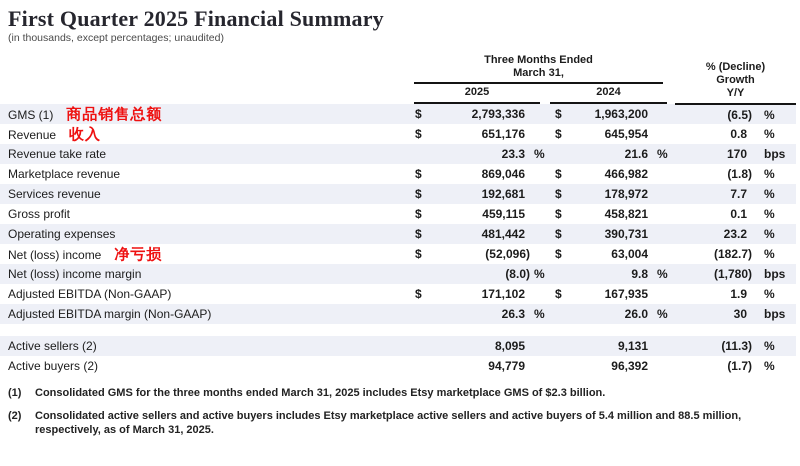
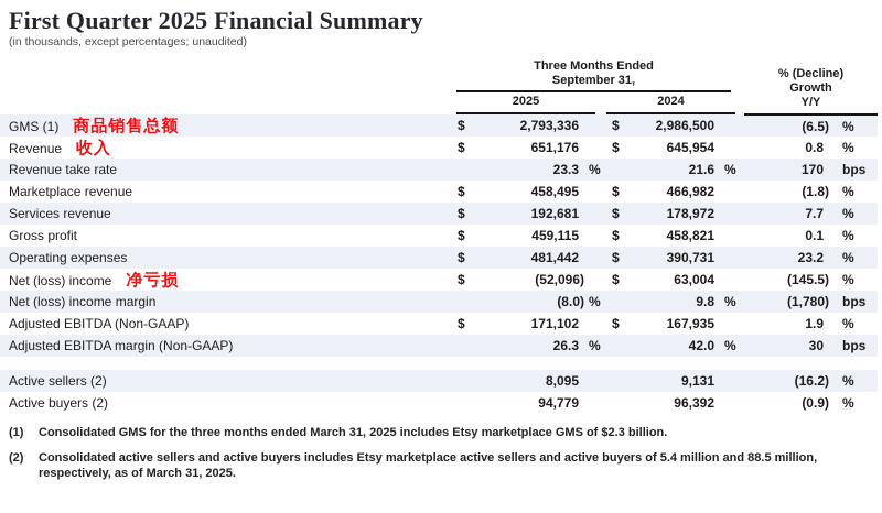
  First Quarter 2025 Financial Summary
  (in thousands, except percentages; unaudited)
- 	Three Months Ended March 31,	% (Decline) Growth Y/Y
+ 	Three Months Ended September 31,	% (Decline) Growth Y/Y
  	2025	2024
- GMS (1) 商品销售总额	$	2,793,336		$	1,963,200		(6.5)	%
+ GMS (1) 商品销售总额	$	2,793,336		$	2,986,500		(6.5)	%
  Revenue 收入	$	651,176		$	645,954		0.8	%
  Revenue take rate		23.3	%		21.6	%	170	bps
- Marketplace revenue	$	869,046		$	466,982		(1.8)	%
+ Marketplace revenue	$	458,495		$	466,982		(1.8)	%
  Services revenue	$	192,681		$	178,972		7.7	%
  Gross profit	$	459,115		$	458,821		0.1	%
  Operating expenses	$	481,442		$	390,731		23.2	%
- Net (loss) income 净亏损	$	(52,096)		$	63,004		(182.7)	%
+ Net (loss) income 净亏损	$	(52,096)		$	63,004		(145.5)	%
  Net (loss) income margin		(8.0)	%		9.8	%	(1,780)	bps
  Adjusted EBITDA (Non-GAAP)	$	171,102		$	167,935		1.9	%
- Adjusted EBITDA margin (Non-GAAP)		26.3	%		26.0	%	30	bps
+ Adjusted EBITDA margin (Non-GAAP)		26.3	%		42.0	%	30	bps
- Active sellers (2)		8,095			9,131		(11.3)	%
+ Active sellers (2)		8,095			9,131		(16.2)	%
- Active buyers (2)		94,779			96,392		(1.7)	%
+ Active buyers (2)		94,779			96,392		(0.9)	%
  (1)
  Consolidated GMS for the three months ended March 31, 2025 includes Etsy marketplace GMS of $2.3 billion.
  (2)
  Consolidated active sellers and active buyers includes Etsy marketplace active sellers and active buyers of 5.4 million and 88.5 million, respectively, as of March 31, 2025.
